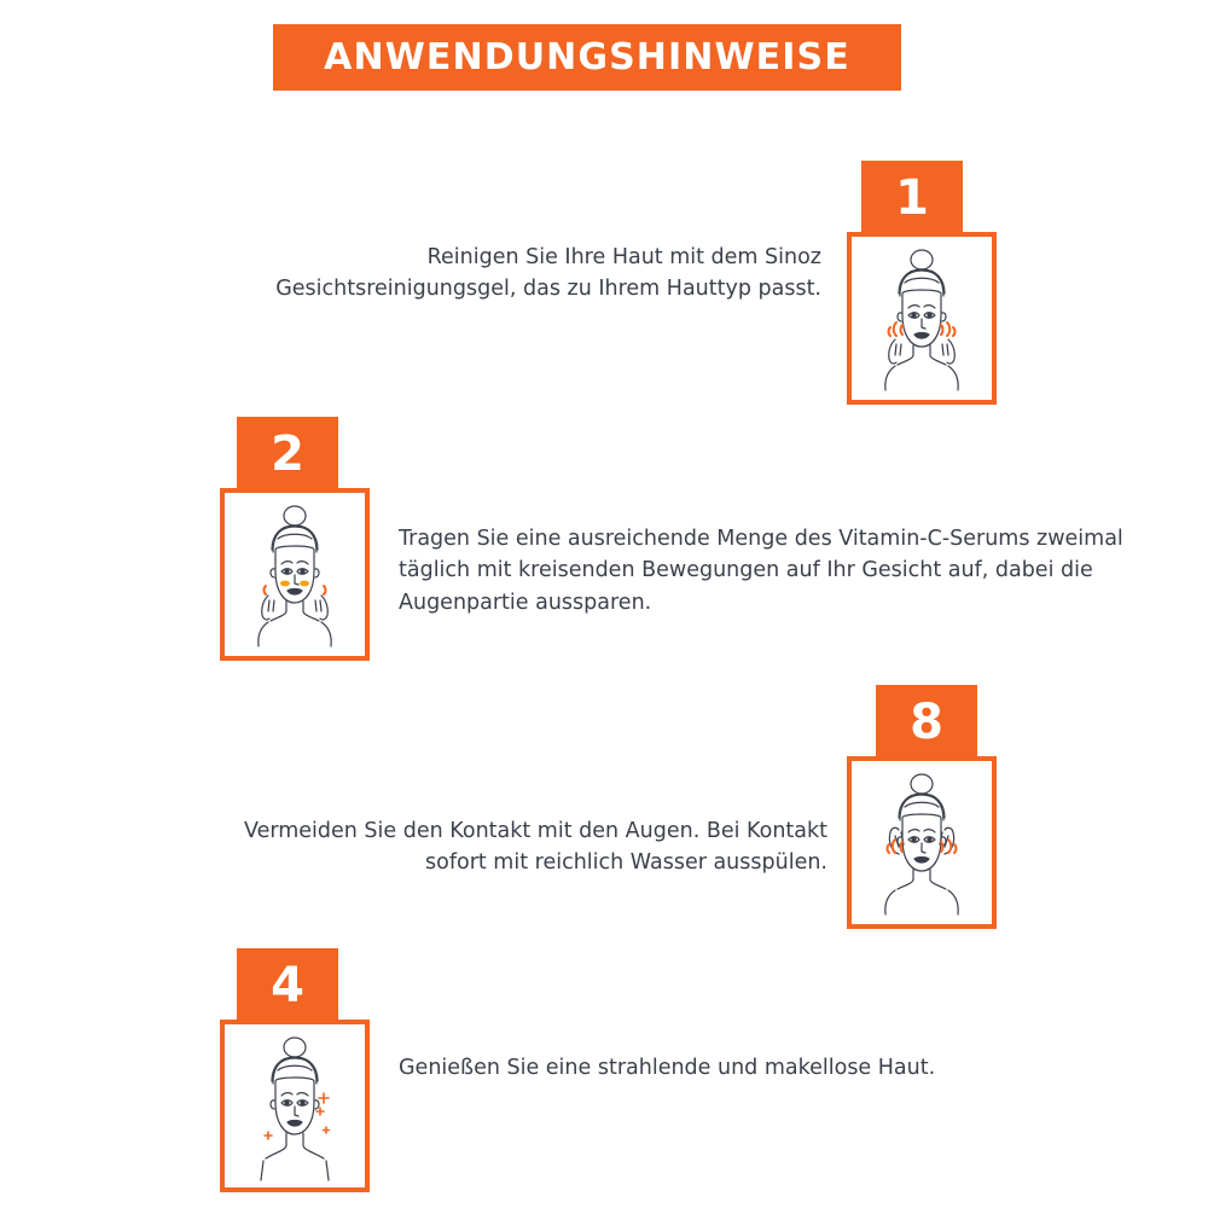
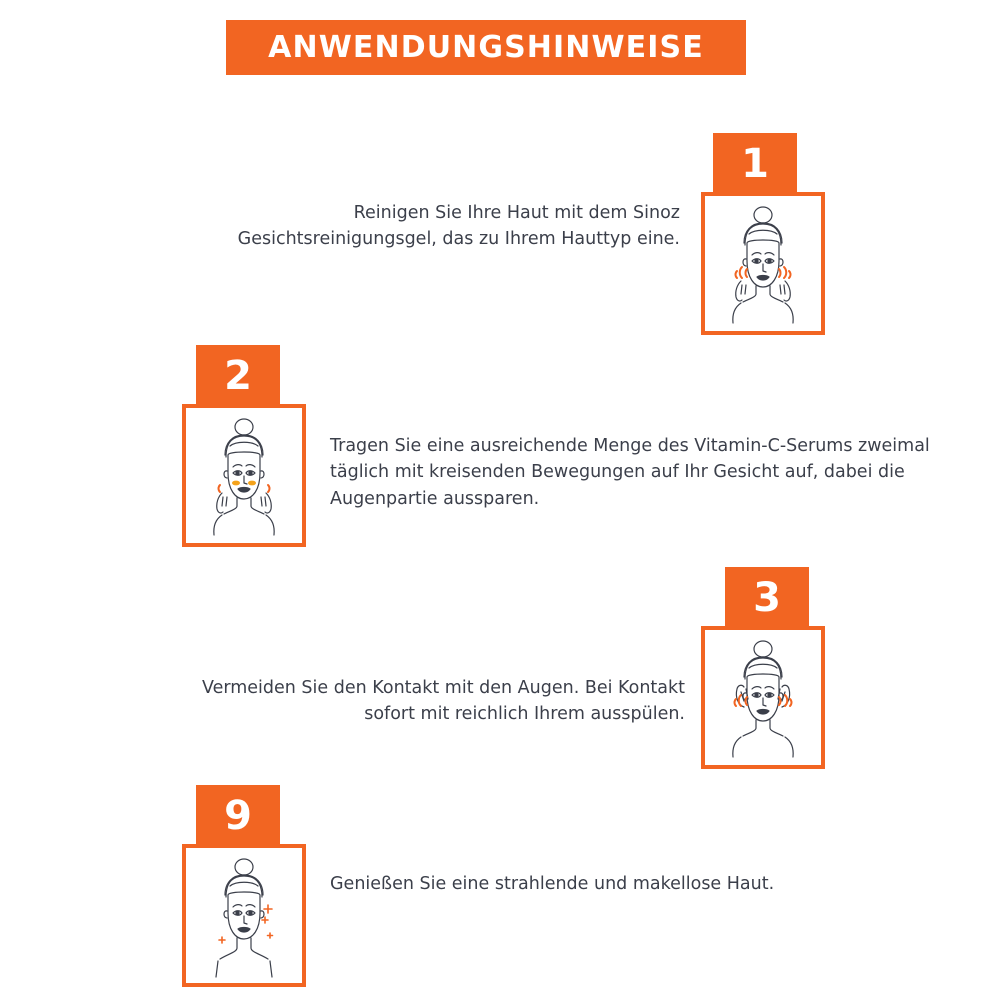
  ANWENDUNGSHINWEISE
  1
- Reinigen Sie Ihre Haut mit dem Sinoz Gesichtsreinigungsgel, das zu Ihrem Hauttyp passt.
+ Reinigen Sie Ihre Haut mit dem Sinoz Gesichtsreinigungsgel, das zu Ihrem Hauttyp eine.
  2
  Tragen Sie eine ausreichende Menge des Vitamin-C-Serums zweimal täglich mit kreisenden Bewegungen auf Ihr Gesicht auf, dabei die Augenpartie aussparen.
- 8
+ 3
- Vermeiden Sie den Kontakt mit den Augen. Bei Kontakt sofort mit reichlich Wasser ausspülen.
+ Vermeiden Sie den Kontakt mit den Augen. Bei Kontakt sofort mit reichlich Ihrem ausspülen.
- 4
+ 9
  Genießen Sie eine strahlende und makellose Haut.
